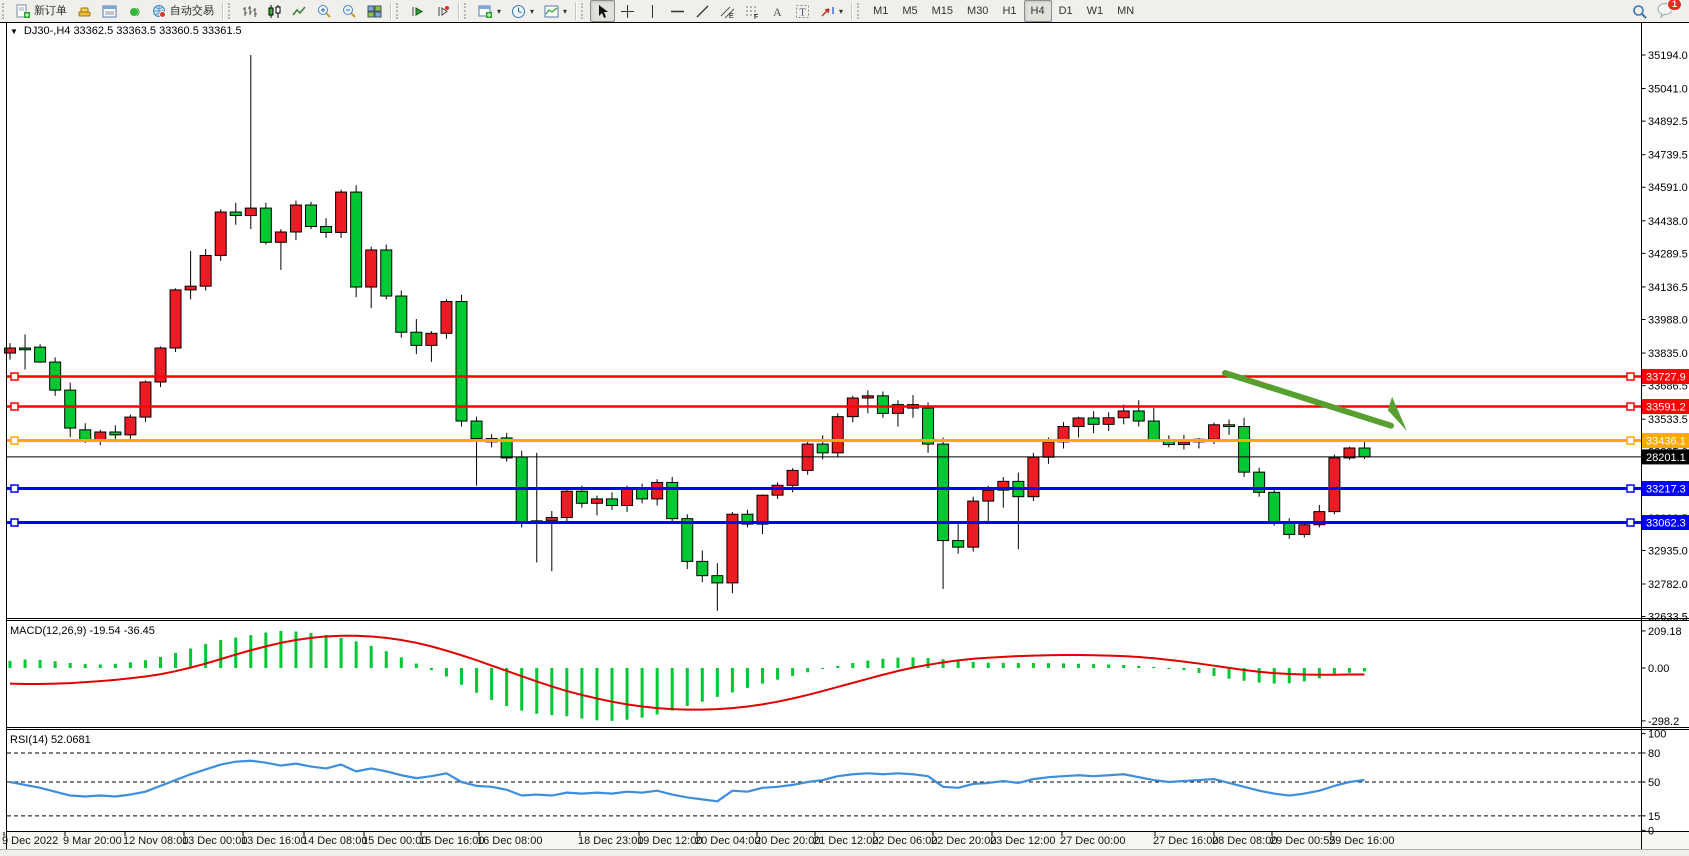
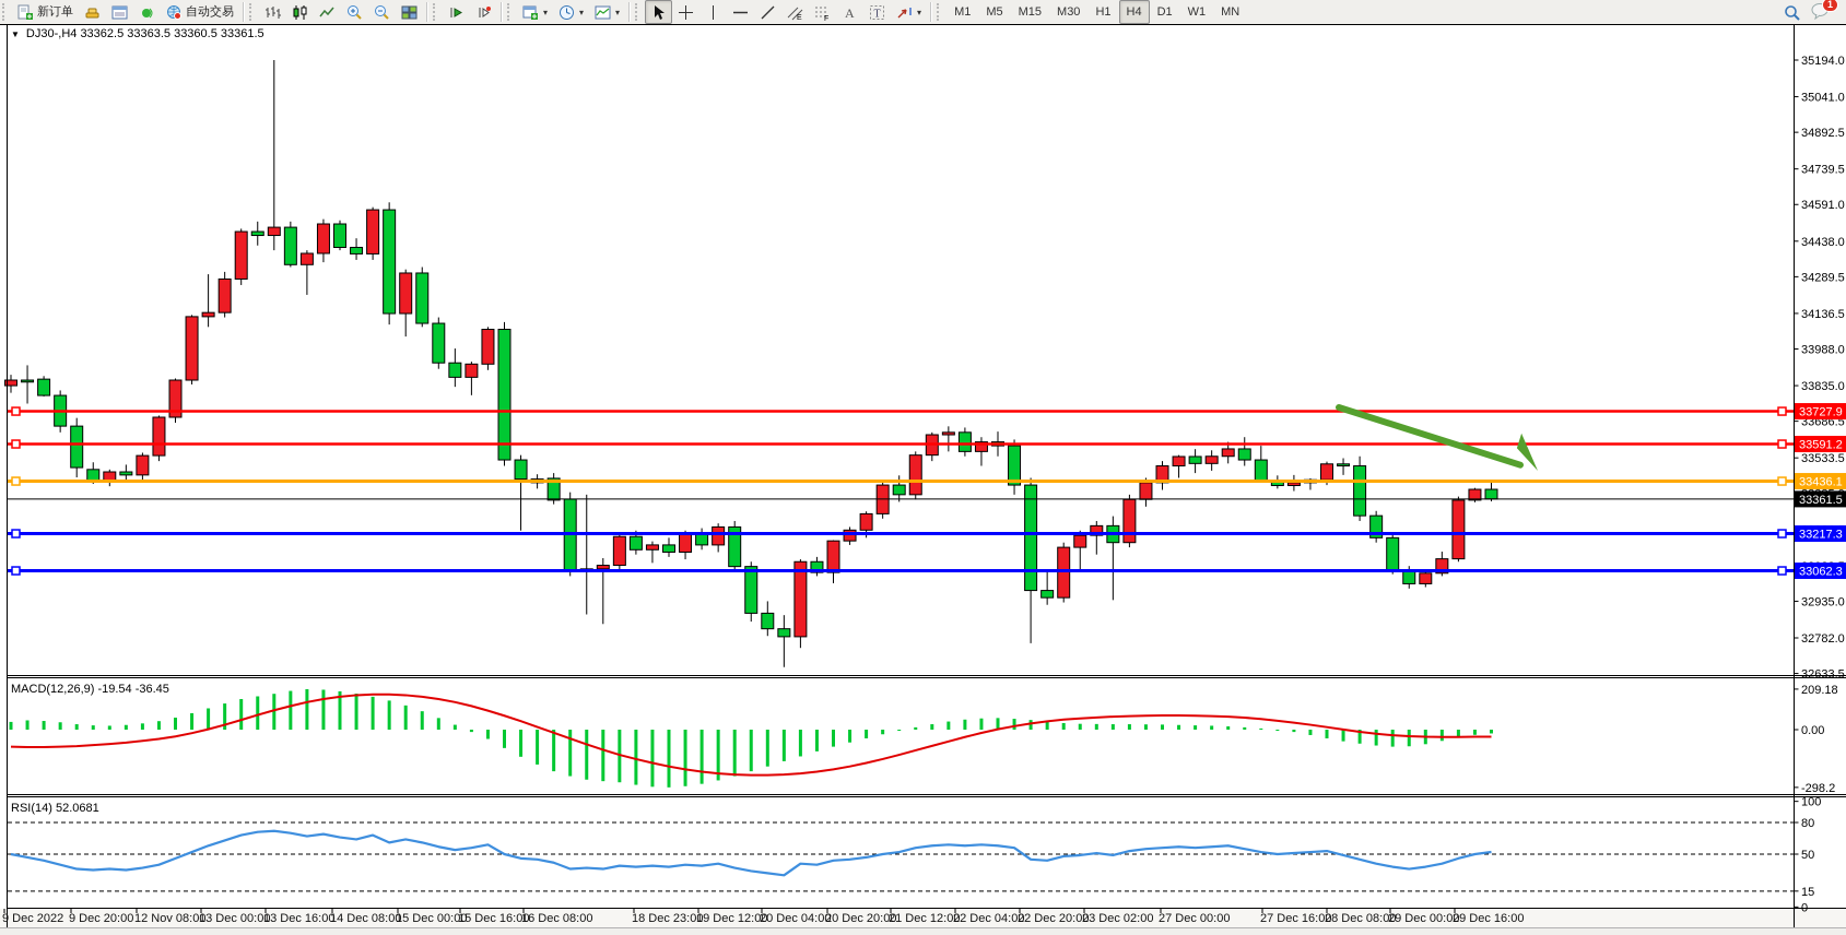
  新订单
  自动交易
  ▾
  ▾
  ▾
  A
  T
  ▾
  M1
  M5
  M15
  M30
  H1
  H4
  D1
  W1
  MN
  1
  35194.0
  35041.0
  34892.5
  34739.5
  34591.0
  34438.0
  34289.5
  34136.5
  33988.0
  33835.0
  33686.5
  33533.5
  32935.0
  32782.0
  32633.5
  209.18
  0.00
  -298.2
  100
  80
  50
  15
  0
  33727.9
  33591.2
  33436.1
- 28201.1
+ 33361.5
  33217.3
  33062.3
  9 Dec 2022
- 9 Mar 20:00
+ 9 Dec 20:00
  12 Nov 08:00
  13 Dec 00:00
  13 Dec 16:00
  14 Dec 08:00
  15 Dec 00:00
  15 Dec 16:00
  16 Dec 08:00
  18 Dec 23:00
  19 Dec 12:00
  20 Dec 04:00
  20 Dec 20:00
  21 Dec 12:00
- 22 Dec 06:00
+ 22 Dec 04:00
  22 Dec 20:00
- 23 Dec 12:00
+ 23 Dec 02:00
  27 Dec 00:00
  27 Dec 16:00
  28 Dec 08:00
- 29 Dec 00:55
+ 29 Dec 00:00
  29 Dec 16:00
  ▼
  DJ30-,H4 33362.5 33363.5 33360.5 33361.5
  MACD(12,26,9) -19.54 -36.45
  RSI(14) 52.0681
